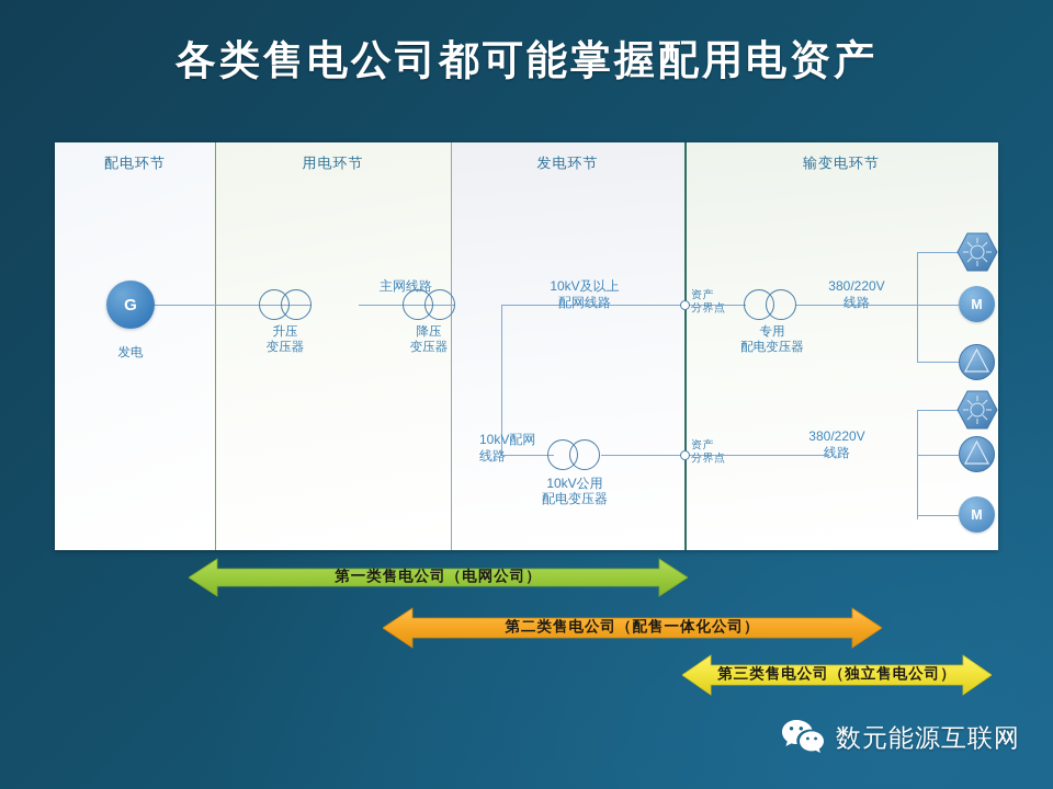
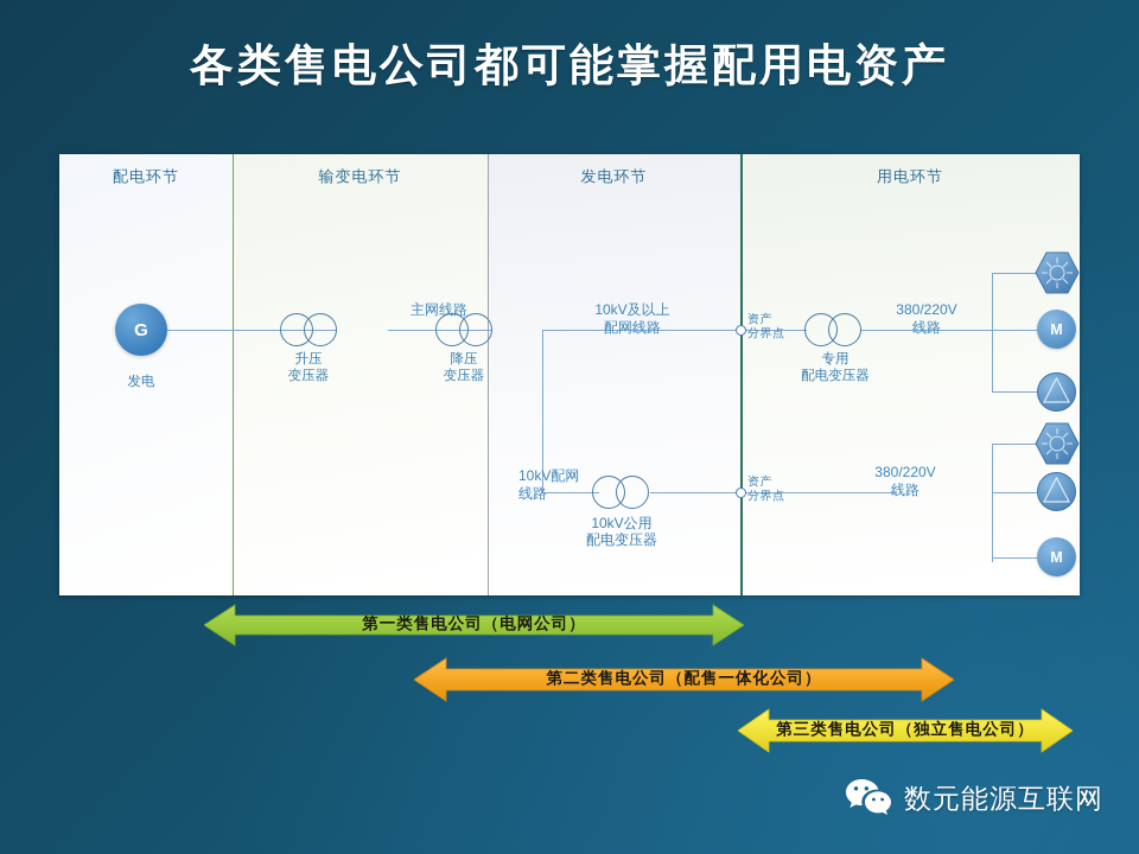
  各类售电公司都可能掌握配用电资产
  配电环节
- 用电环节
+ 输变电环节
  发电环节
- 输变电环节
+ 用电环节
  G
  发电
  升压
  变压器
  主网线路
  降压
  变压器
  10kV及以上
  配网线路
  资产
  分界点
  专用
  配电变压器
  380/220V
  线路
  M
  10kV配网
  线路
  10kV公用
  配电变压器
  资产
  分界点
  380/220V
  线路
  M
  第一类售电公司（电网公司）
  第二类售电公司（配售一体化公司）
  第三类售电公司（独立售电公司）
  数元能源互联网
